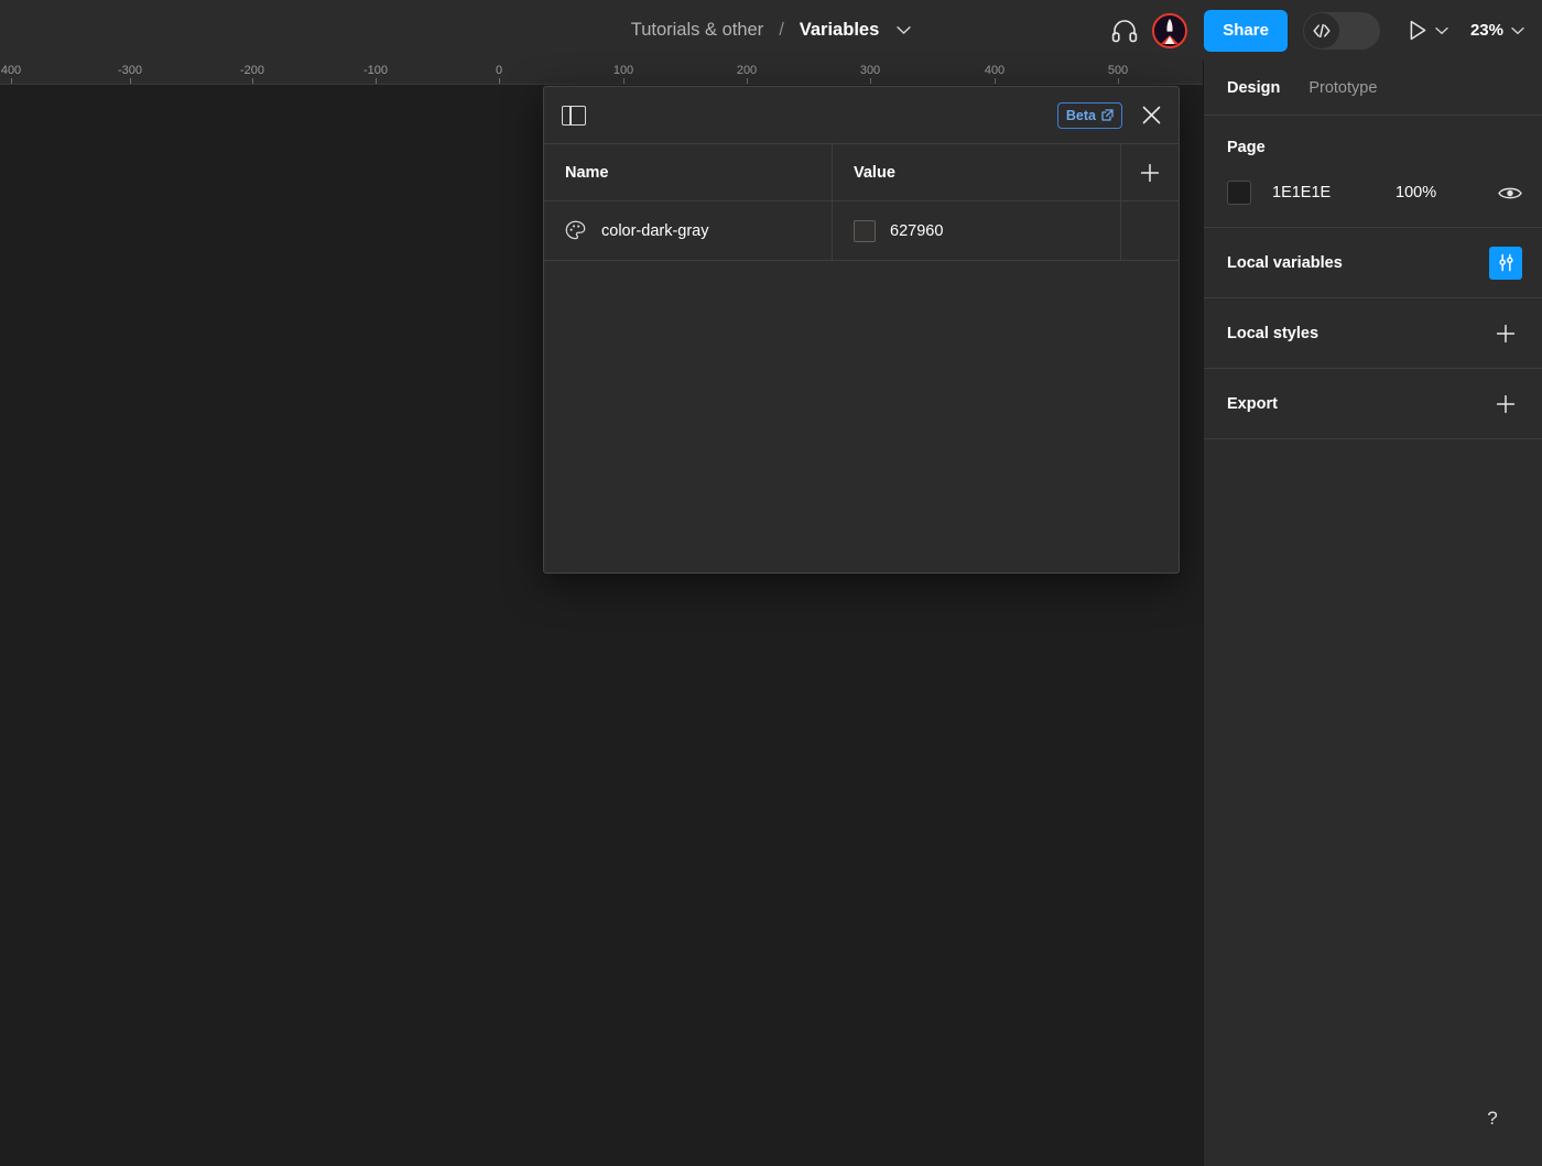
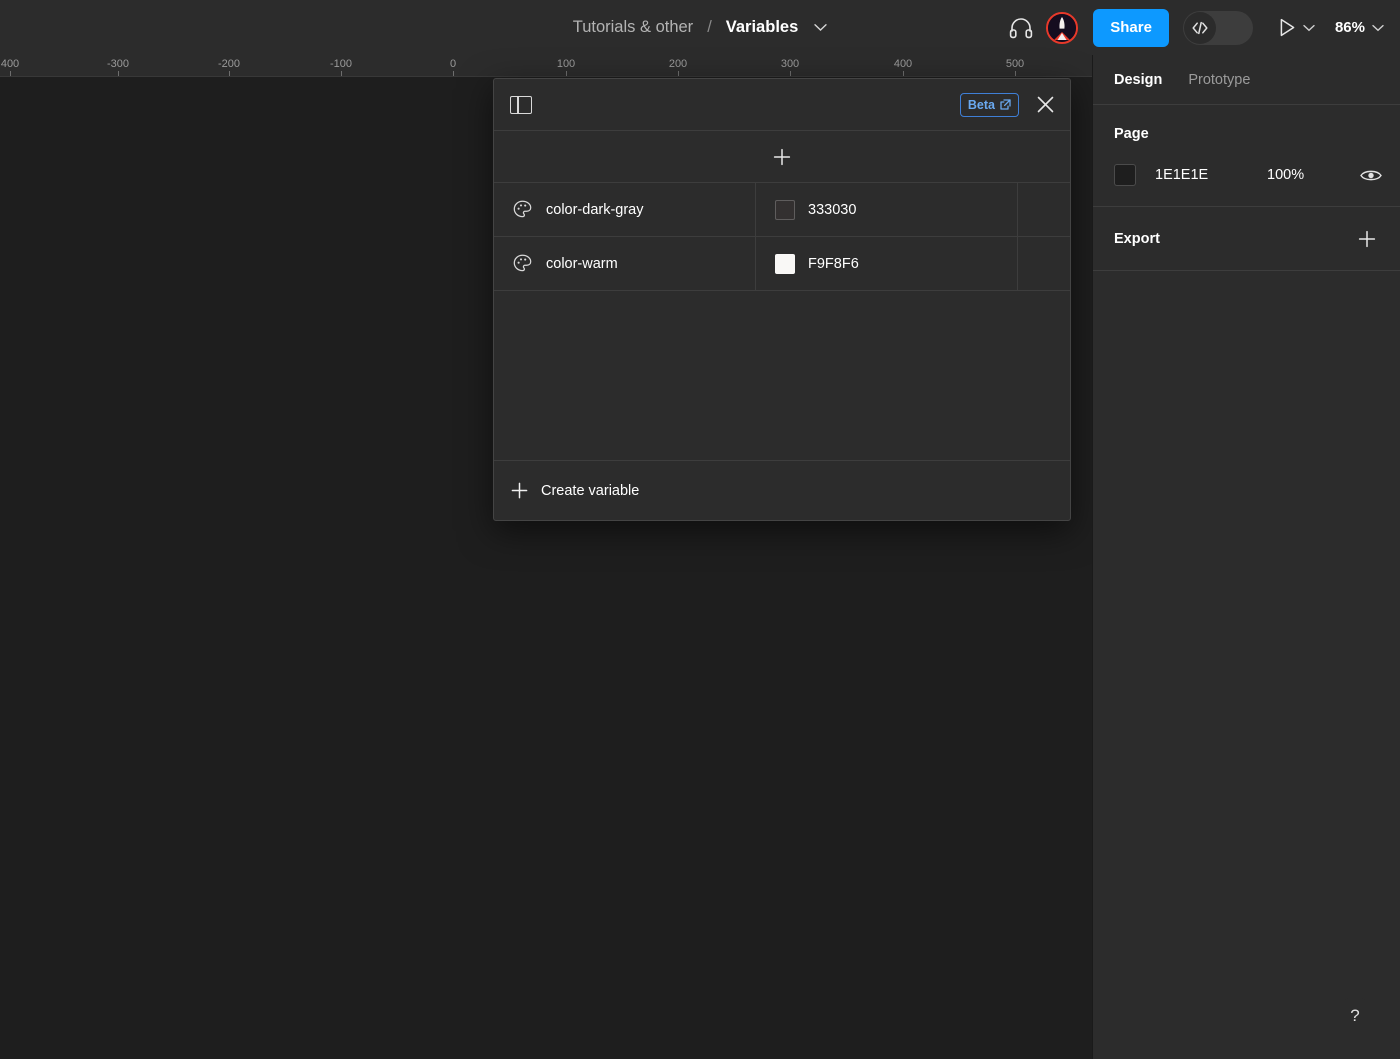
  Tutorials & other
  /
  Variables
  Share
- 23%
+ 86%
  400
  -300
  -200
  -100
  0
  100
  200
  300
  400
  500
  Beta
- Name
- Value
  color-dark-gray
- 627960
+ 333030
+ color-warm
+ F9F8F6
+ Create variable
  Design
  Prototype
  Page
  1E1E1E
  100%
- Local variables
- Local styles
  Export
  ?
